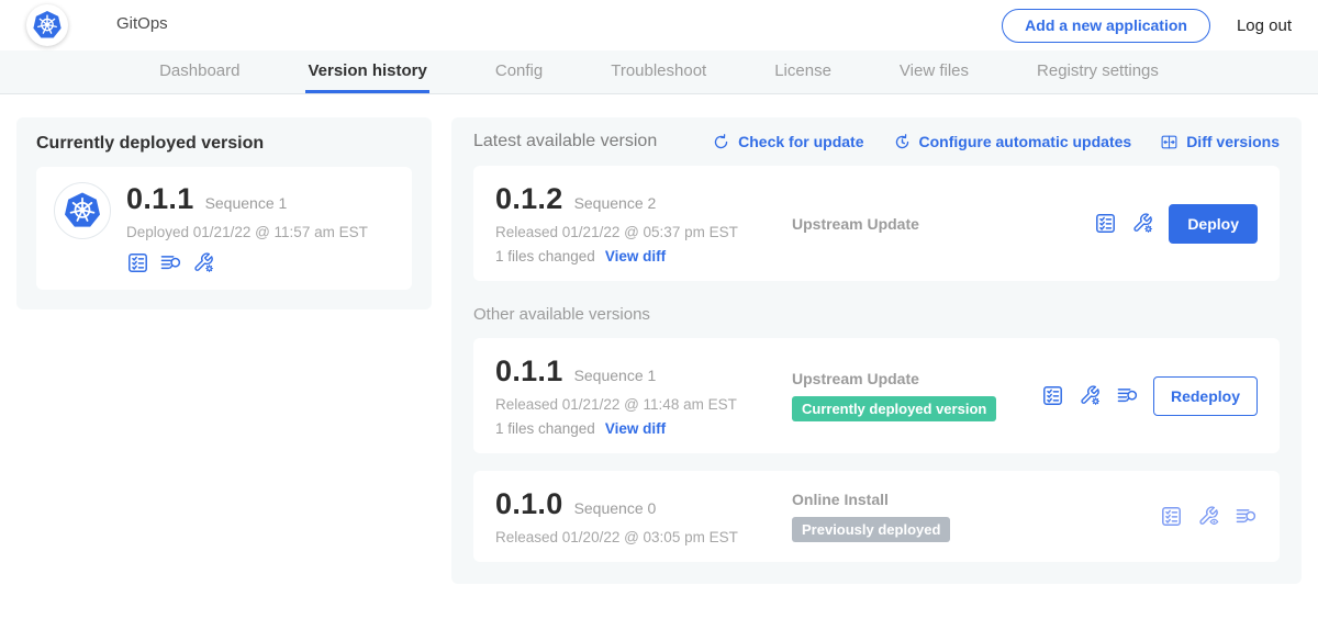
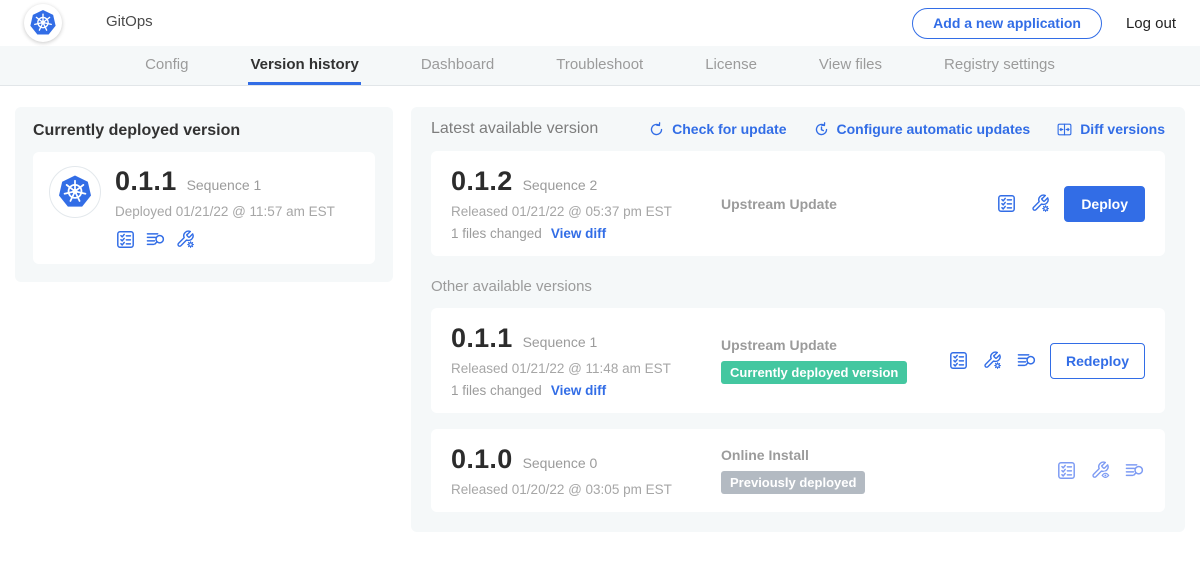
  GitOps
  Add a new application
  Log out
- Dashboard
+ Config
  Version history
- Config
+ Dashboard
  Troubleshoot
  License
  View files
  Registry settings
  Currently deployed version
  0.1.1
  Sequence 1
  Deployed 01/21/22 @ 11:57 am EST
  Latest available version
  Check for update
  Configure automatic updates
  Diff versions
  0.1.2
  Sequence 2
  Released 01/21/22 @ 05:37 pm EST
  1 files changed
  View diff
  Upstream Update
  Deploy
  Other available versions
  0.1.1
  Sequence 1
  Released 01/21/22 @ 11:48 am EST
  1 files changed
  View diff
  Upstream Update
  Currently deployed version
  Redeploy
  0.1.0
  Sequence 0
  Released 01/20/22 @ 03:05 pm EST
  Online Install
  Previously deployed
